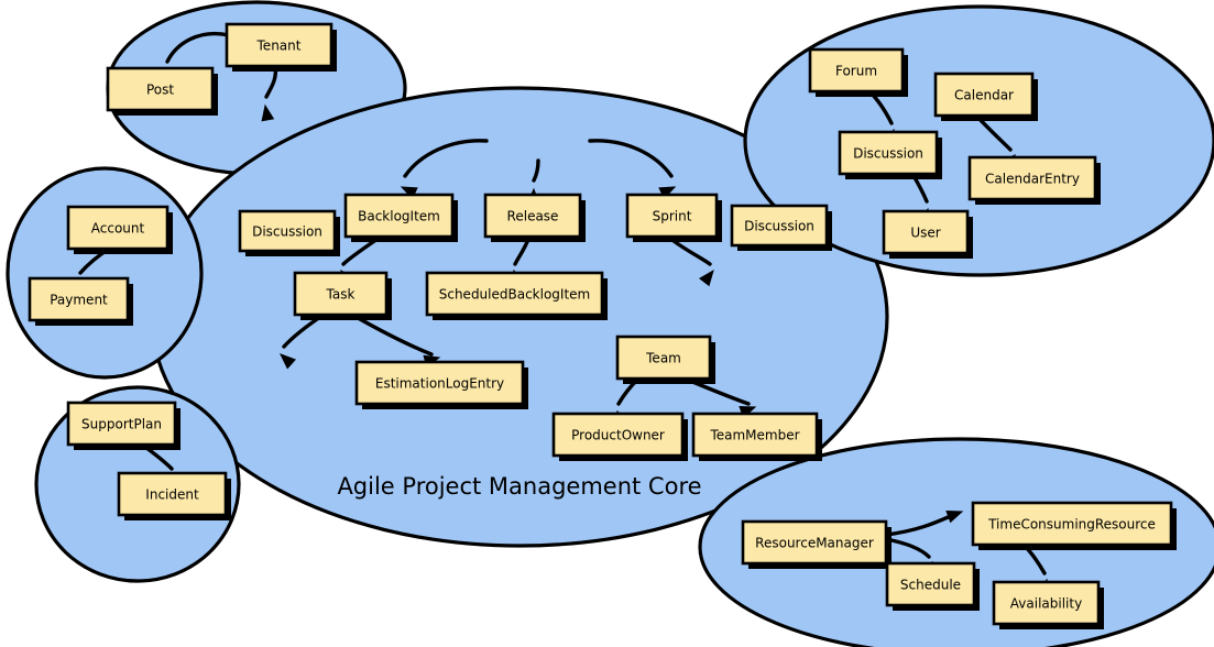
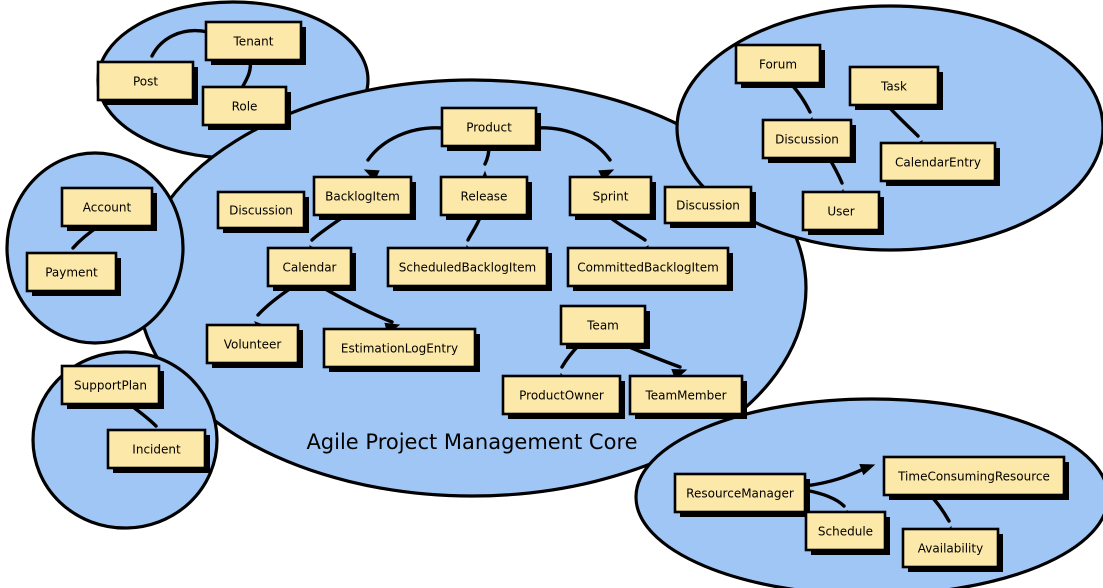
  Agile Project Management Core
  Tenant
  Post
+ Role
+ Product
  Discussion
  BacklogItem
  Release
  Sprint
  Discussion
- Task
+ Calendar
  ScheduledBacklogItem
+ CommittedBacklogItem
+ Volunteer
  EstimationLogEntry
  Team
  ProductOwner
  TeamMember
  Forum
- Calendar
+ Task
  Discussion
  CalendarEntry
  User
  Account
  Payment
  SupportPlan
  Incident
  ResourceManager
  TimeConsumingResource
  Schedule
  Availability
